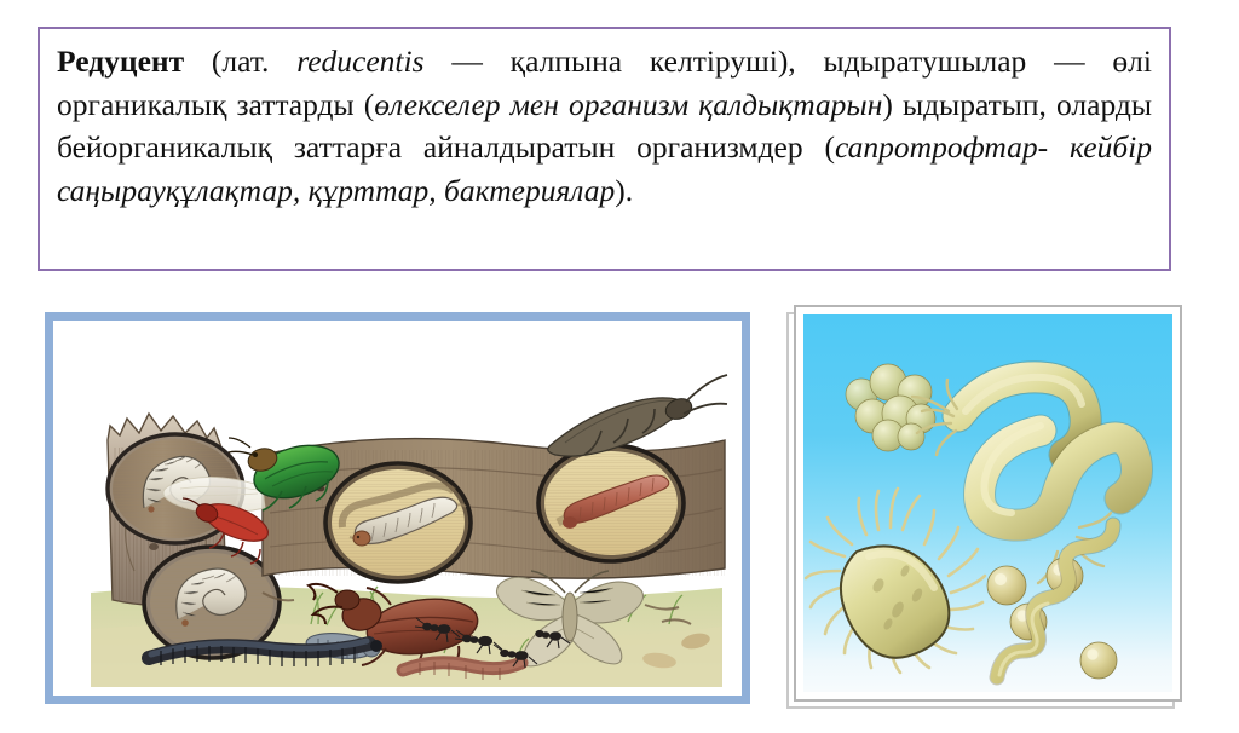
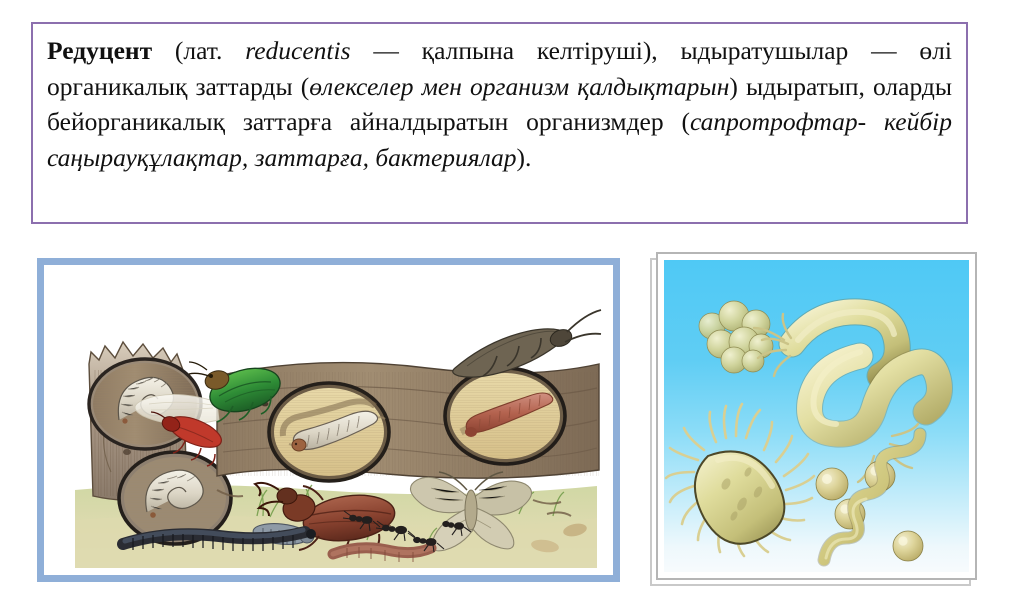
- Редуцент (лат. reducentis — қалпына келтіруші), ыдыратушылар — өлі органикалық заттарды (өлекселер мен организм қалдықтарын) ыдыратып, оларды бейорганикалық заттарға айналдыратын организмдер (сапротрофтар- кейбір саңырауқұлақтар, құрттар, бактериялар).
+ Редуцент (лат. reducentis — қалпына келтіруші), ыдыратушылар — өлі органикалық заттарды (өлекселер мен организм қалдықтарын) ыдыратып, оларды бейорганикалық заттарға айналдыратын организмдер (сапротрофтар- кейбір саңырауқұлақтар, заттарға, бактериялар).
